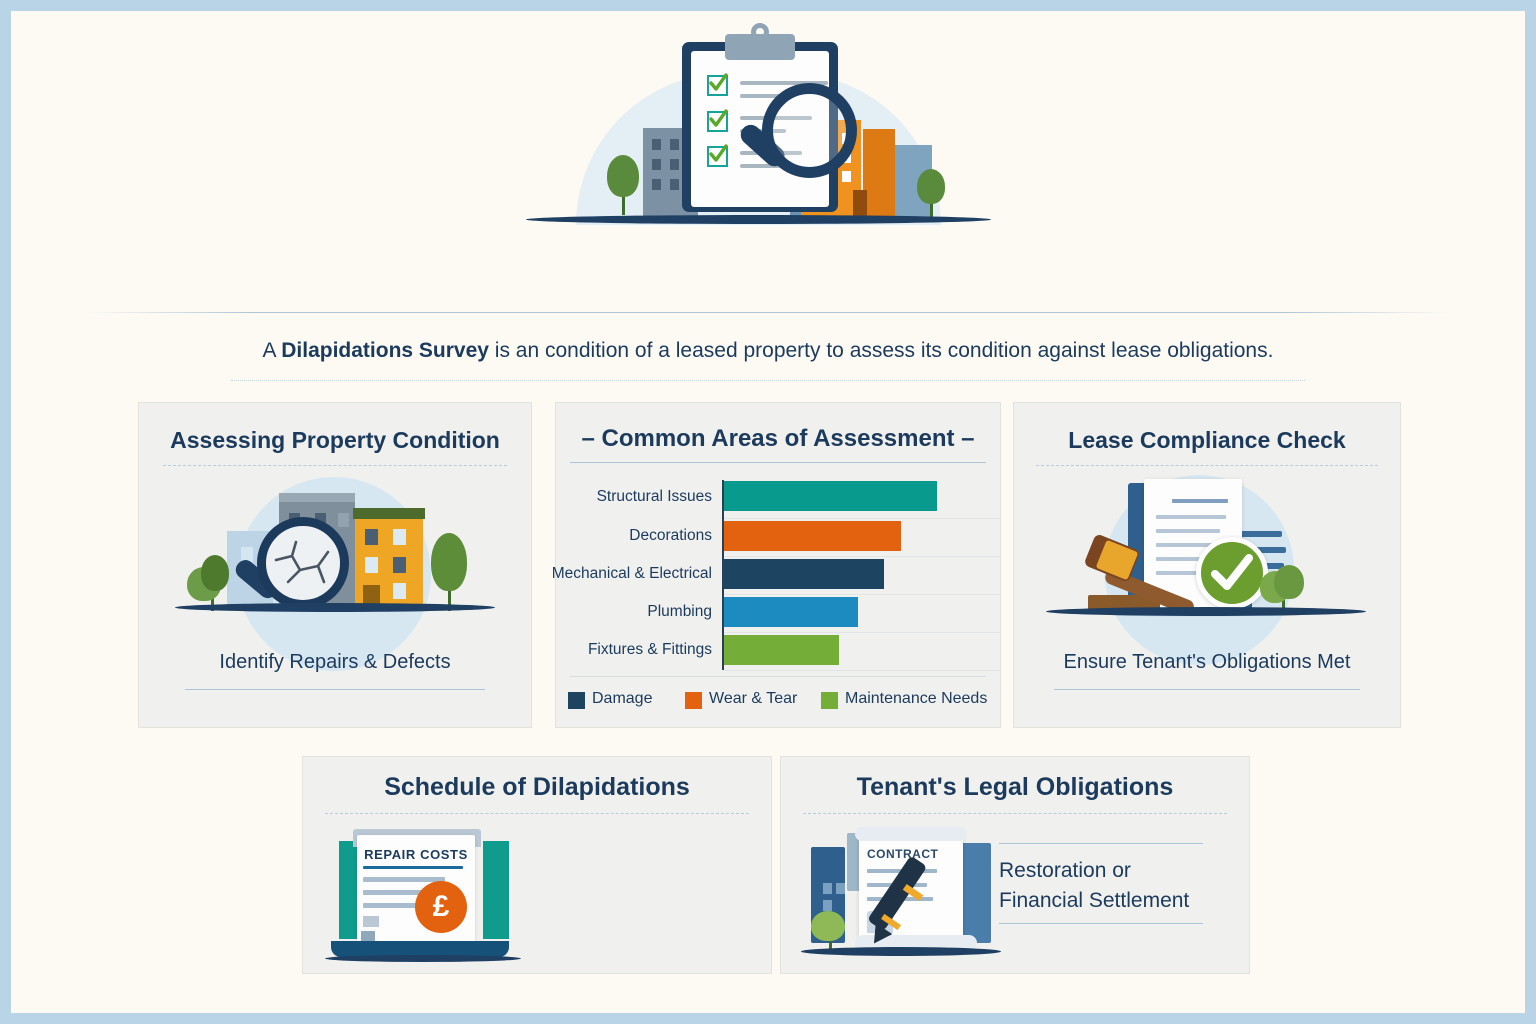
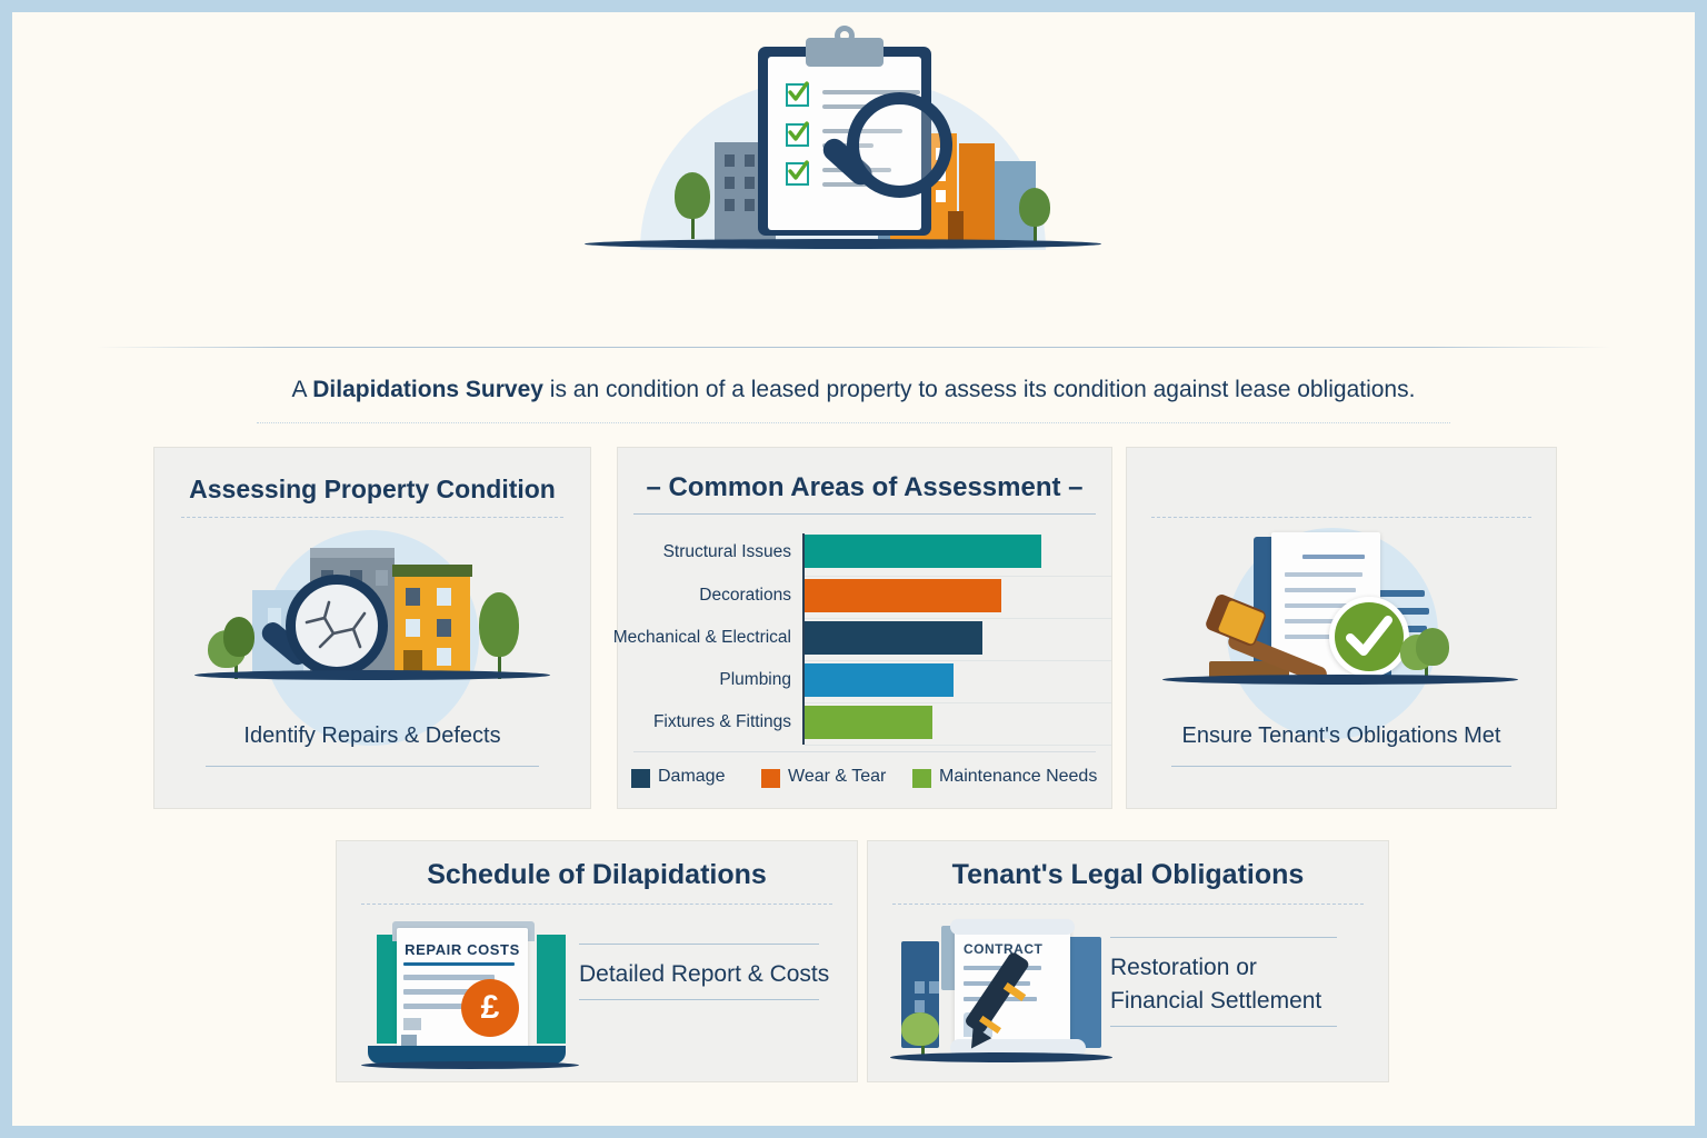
  A Dilapidations Survey is an condition of a leased property to assess its condition against lease obligations.
  Assessing Property Condition
  Identify Repairs & Defects
  – Common Areas of Assessment –
  Structural Issues
  Decorations
  Mechanical & Electrical
  Plumbing
  Fixtures & Fittings
  Damage
  Wear & Tear
  Maintenance Needs
- Lease Compliance Check
  Ensure Tenant's Obligations Met
  Schedule of Dilapidations
  REPAIR COSTS
  £
+ Detailed Report & Costs
  Tenant's Legal Obligations
  CONTRACT
  Restoration or
  Financial Settlement
